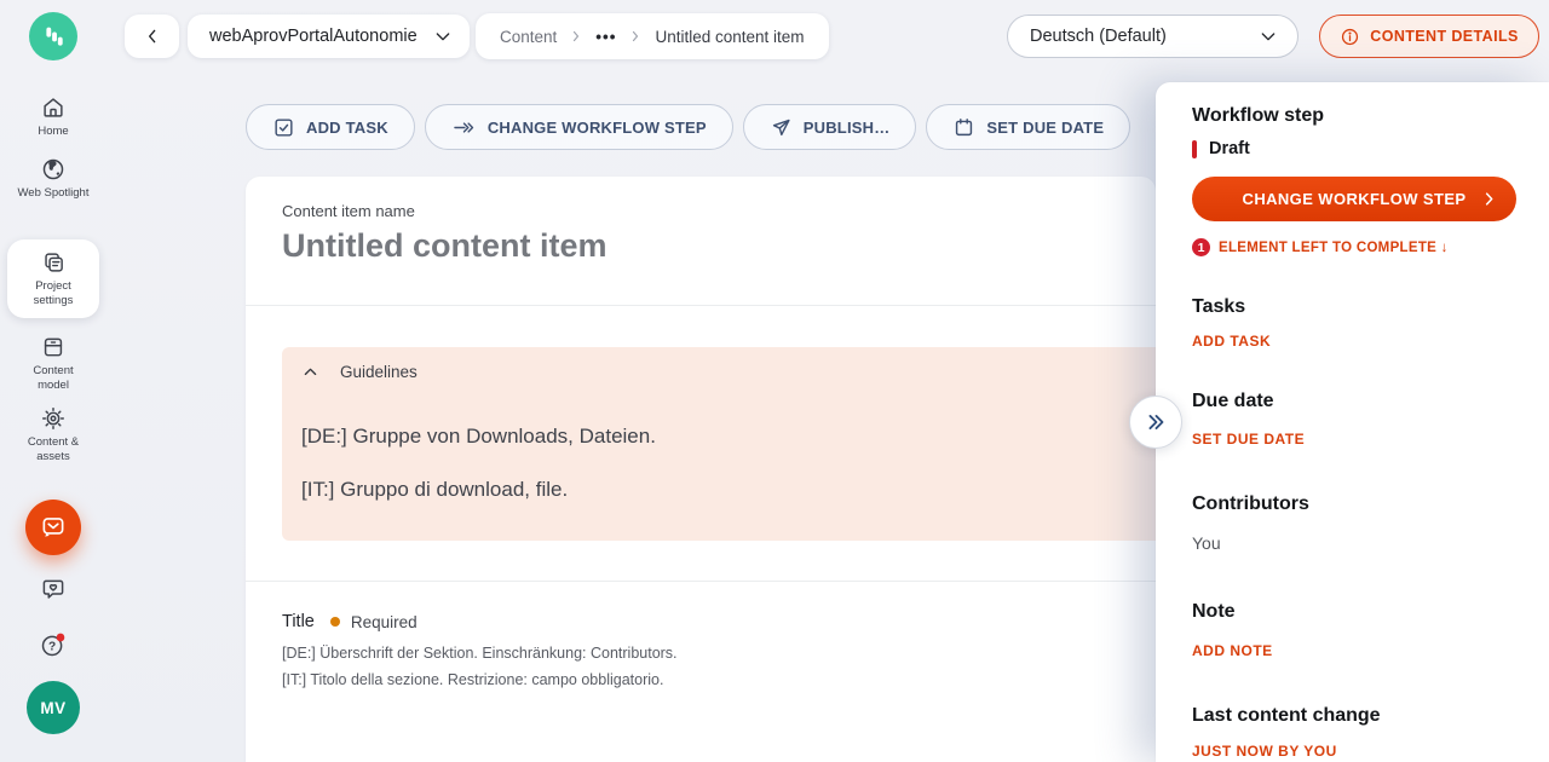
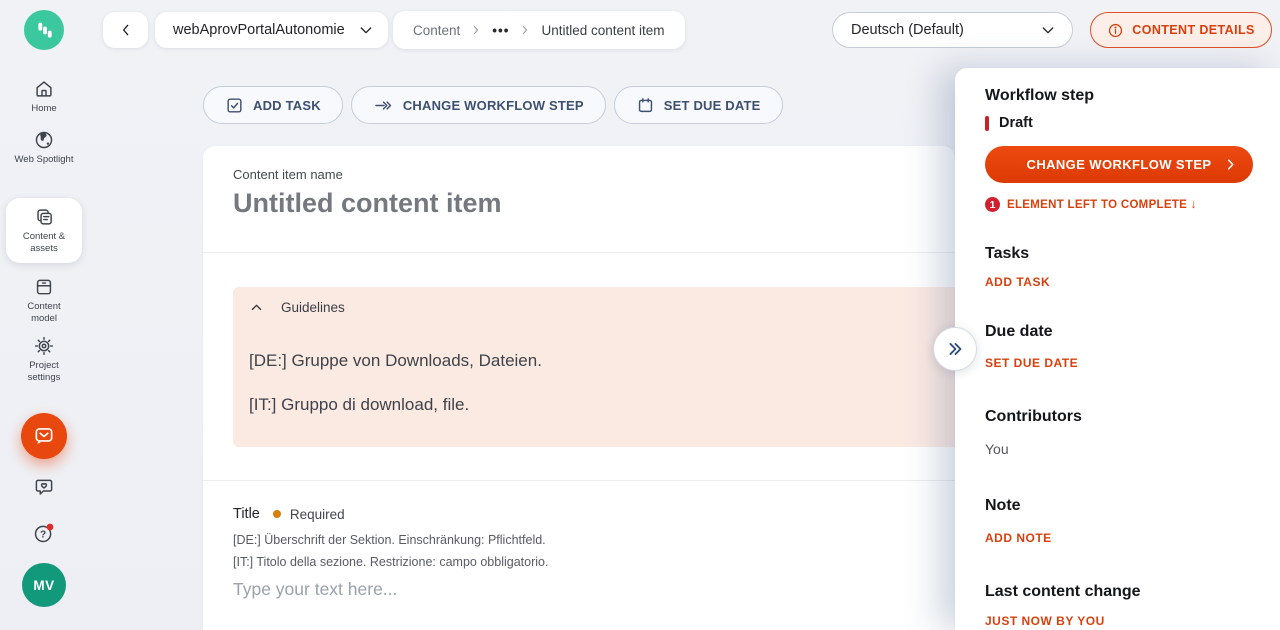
  webAprovPortalAutonomie
  Content
  •••
  Untitled content item
  Deutsch (Default)
  CONTENT DETAILS
  Home
  Web Spotlight
- Project settings
+ Content & assets
  Content model
- Content & assets
+ Project settings
  ?
  MV
  ADD TASK
  CHANGE WORKFLOW STEP
- PUBLISH…
  SET DUE DATE
  Content item name
  Untitled content item
  Guidelines
  [DE:] Gruppe von Downloads, Dateien.
  [IT:] Gruppo di download, file.
  Title
  Required
- [DE:] Überschrift der Sektion. Einschränkung: Contributors.
+ [DE:] Überschrift der Sektion. Einschränkung: Pflichtfeld.
  [IT:] Titolo della sezione. Restrizione: campo obbligatorio.
+ Type your text here...
  Workflow step
  Draft
  CHANGE WORKFLOW STEP
  1
  ELEMENT LEFT TO COMPLETE ↓
  Tasks
  ADD TASK
  Due date
  SET DUE DATE
  Contributors
  You
  Note
  ADD NOTE
  Last content change
  JUST NOW BY YOU
